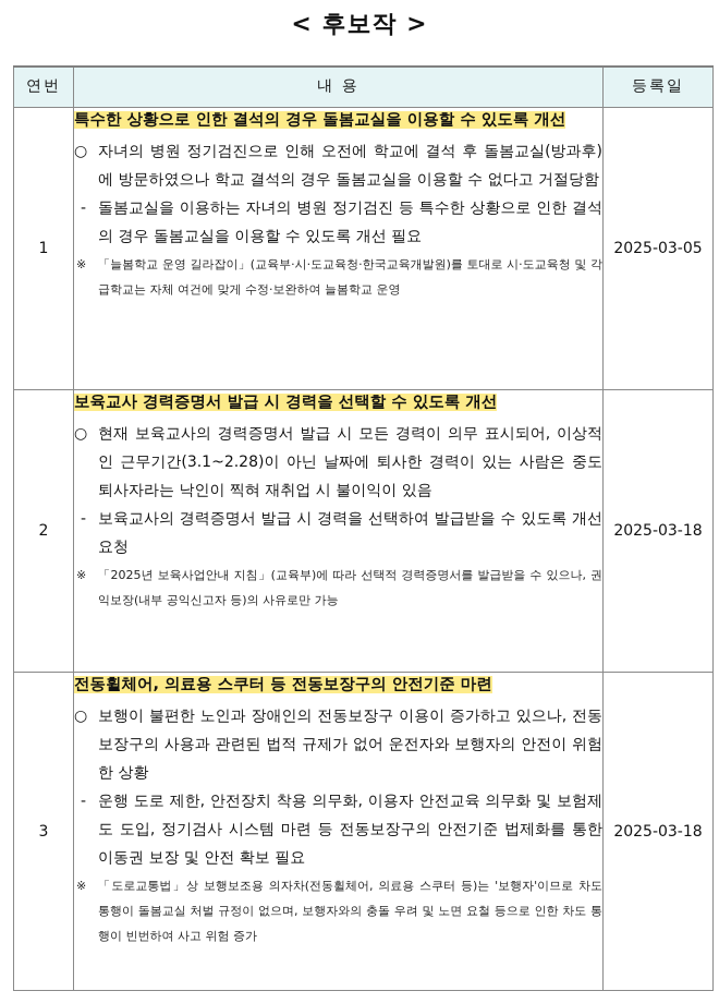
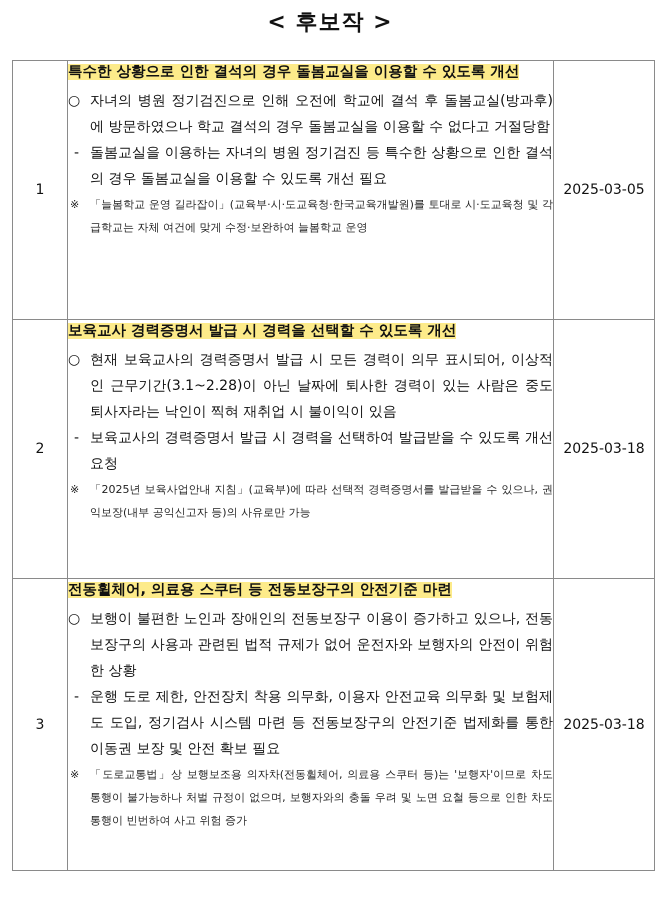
  < 후보작 >
- 연번	내 용	등록일
  1	특수한 상황으로 인한 결석의 경우 돌봄교실을 이용할 수 있도록 개선 ○ 자녀의 병원 정기검진으로 인해 오전에 학교에 결석 후 돌봄교실(방과후)에 방문하였으나 학교 결석의 경우 돌봄교실을 이용할 수 없다고 거절당함 - 돌봄교실을 이용하는 자녀의 병원 정기검진 등 특수한 상황으로 인한 결석의 경우 돌봄교실을 이용할 수 있도록 개선 필요 ※ 「늘봄학교 운영 길라잡이」(교육부·시·도교육청·한국교육개발원)를 토대로 시·도교육청 및 각급학교는 자체 여건에 맞게 수정·보완하여 늘봄학교 운영	2025-03-05
  2	보육교사 경력증명서 발급 시 경력을 선택할 수 있도록 개선 ○ 현재 보육교사의 경력증명서 발급 시 모든 경력이 의무 표시되어, 이상적인 근무기간(3.1~2.28)이 아닌 날짜에 퇴사한 경력이 있는 사람은 중도 퇴사자라는 낙인이 찍혀 재취업 시 불이익이 있음 - 보육교사의 경력증명서 발급 시 경력을 선택하여 발급받을 수 있도록 개선 요청 ※ 「2025년 보육사업안내 지침」(교육부)에 따라 선택적 경력증명서를 발급받을 수 있으나, 권익보장(내부 공익신고자 등)의 사유로만 가능	2025-03-18
- 3	전동휠체어, 의료용 스쿠터 등 전동보장구의 안전기준 마련 ○ 보행이 불편한 노인과 장애인의 전동보장구 이용이 증가하고 있으나, 전동보장구의 사용과 관련된 법적 규제가 없어 운전자와 보행자의 안전이 위험한 상황 - 운행 도로 제한, 안전장치 착용 의무화, 이용자 안전교육 의무화 및 보험제도 도입, 정기검사 시스템 마련 등 전동보장구의 안전기준 법제화를 통한 이동권 보장 및 안전 확보 필요 ※ 「도로교통법」상 보행보조용 의자차(전동휠체어, 의료용 스쿠터 등)는 '보행자'이므로 차도 통행이 돌봄교실 처벌 규정이 없으며, 보행자와의 충돌 우려 및 노면 요철 등으로 인한 차도 통행이 빈번하여 사고 위험 증가	2025-03-18
+ 3	전동휠체어, 의료용 스쿠터 등 전동보장구의 안전기준 마련 ○ 보행이 불편한 노인과 장애인의 전동보장구 이용이 증가하고 있으나, 전동보장구의 사용과 관련된 법적 규제가 없어 운전자와 보행자의 안전이 위험한 상황 - 운행 도로 제한, 안전장치 착용 의무화, 이용자 안전교육 의무화 및 보험제도 도입, 정기검사 시스템 마련 등 전동보장구의 안전기준 법제화를 통한 이동권 보장 및 안전 확보 필요 ※ 「도로교통법」상 보행보조용 의자차(전동휠체어, 의료용 스쿠터 등)는 '보행자'이므로 차도 통행이 불가능하나 처벌 규정이 없으며, 보행자와의 충돌 우려 및 노면 요철 등으로 인한 차도 통행이 빈번하여 사고 위험 증가	2025-03-18
